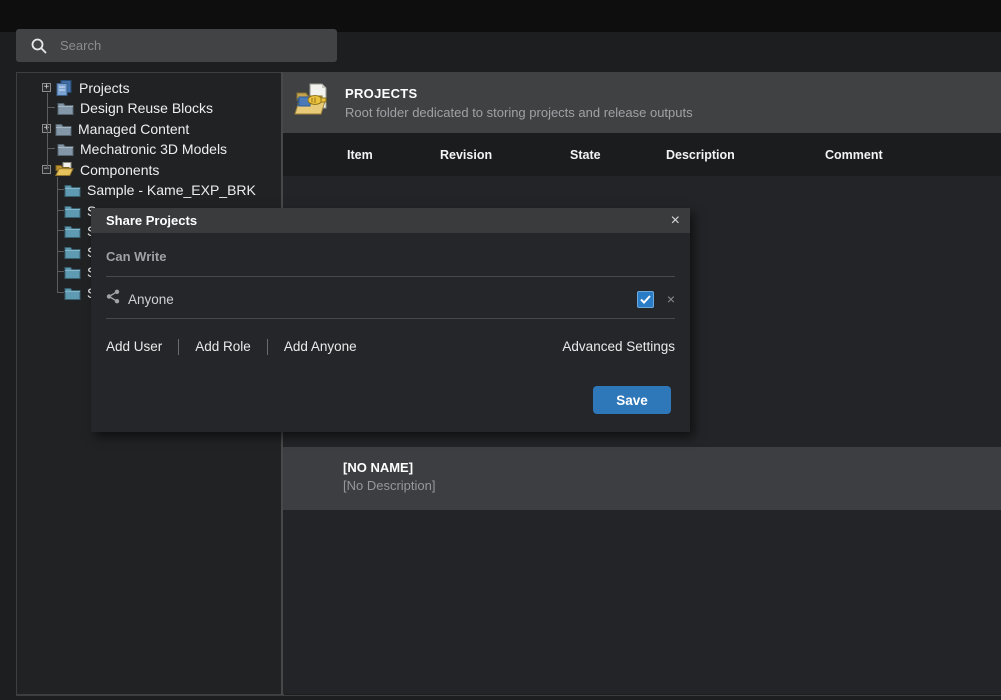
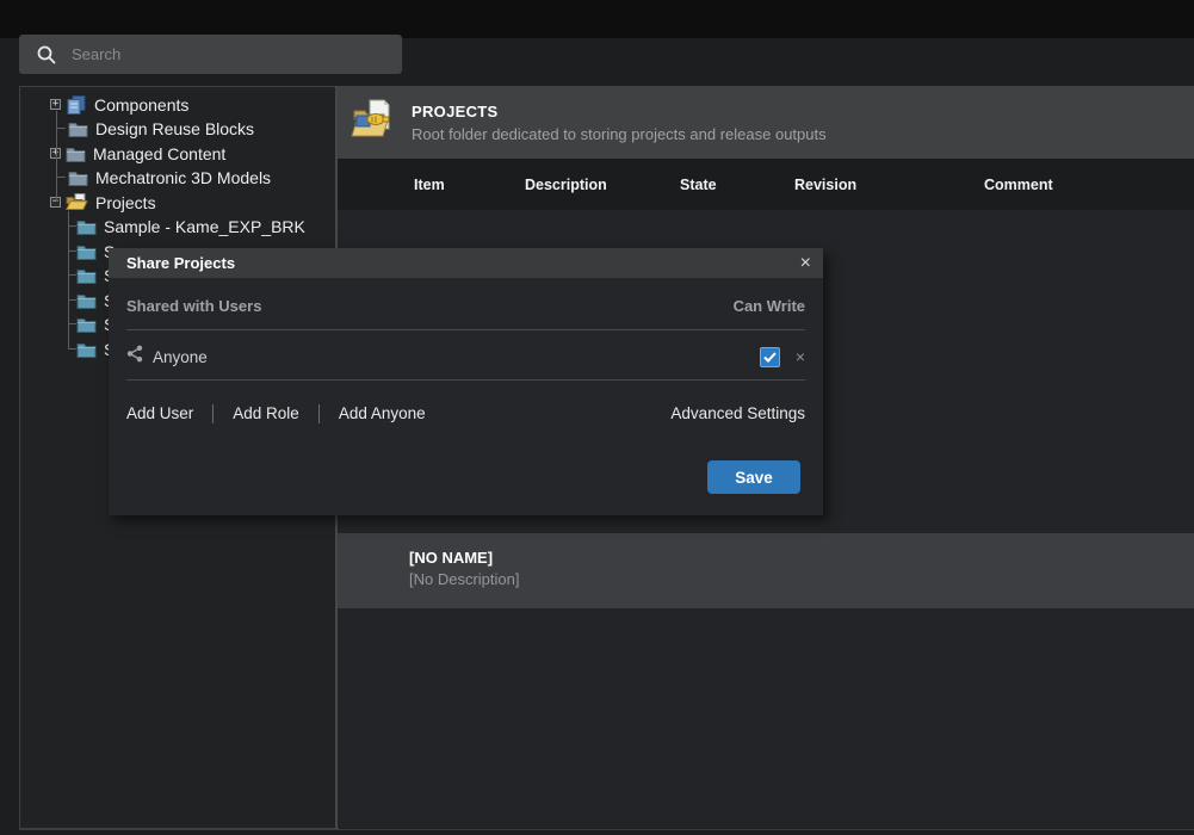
  Search
  +
- Projects
+ Components
  Design Reuse Blocks
  Managed Content
  Mechatronic 3D Models
  −
- Components
+ Projects
  Sample - Kame_EXP_BRK
  PROJECTS
  Root folder dedicated to storing projects and release outputs
  Item
- Revision
+ Description
  State
- Description
+ Revision
  Comment
  [NO NAME]
  [No Description]
  Share Projects
  ×
+ Shared with Users
  Can Write
  Anyone
  ×
  Add User
  Add Role
  Add Anyone
  Advanced Settings
  Save
